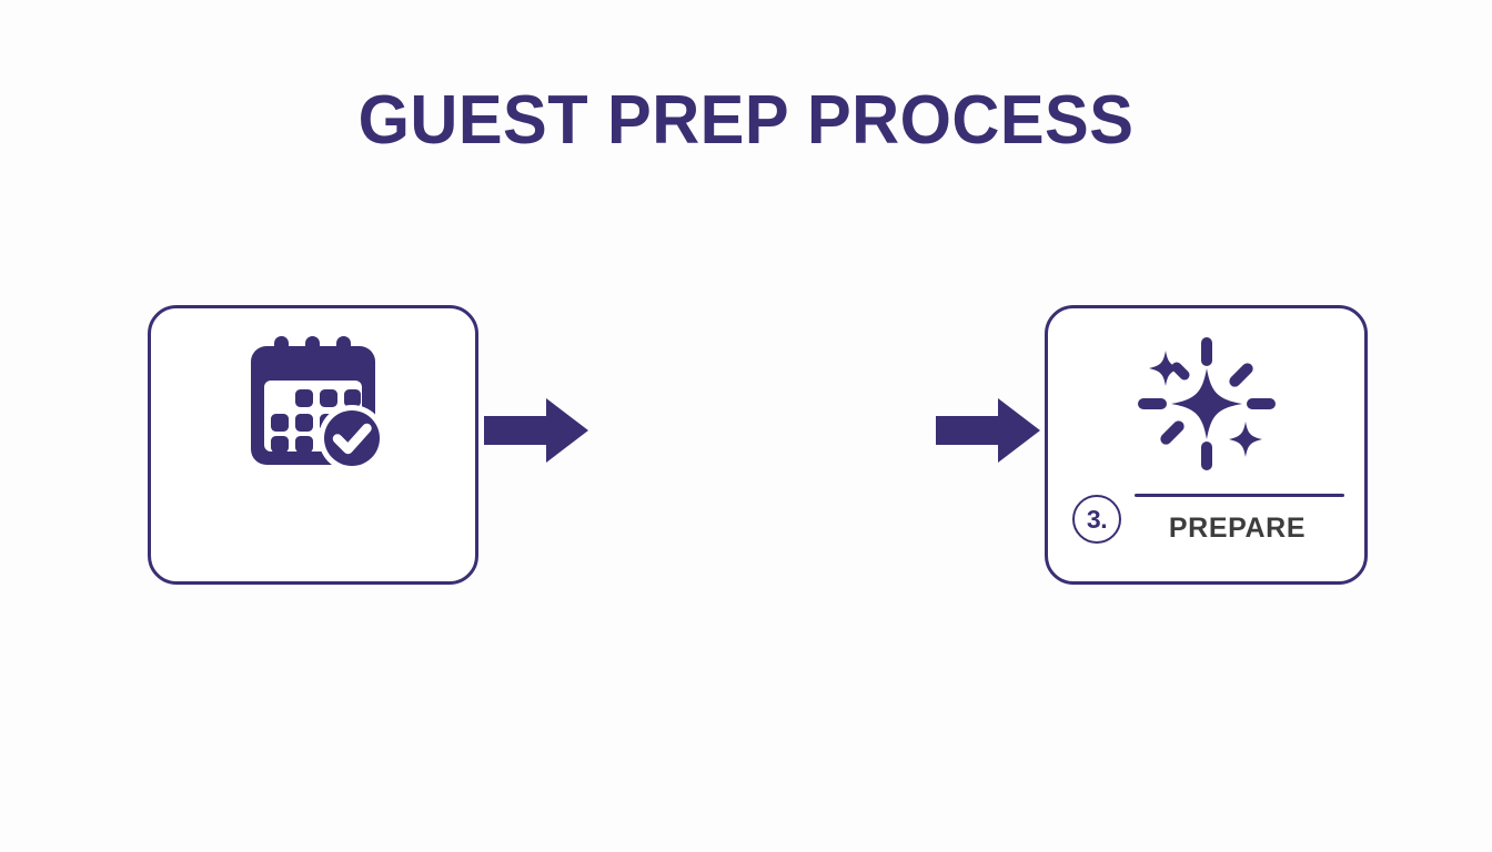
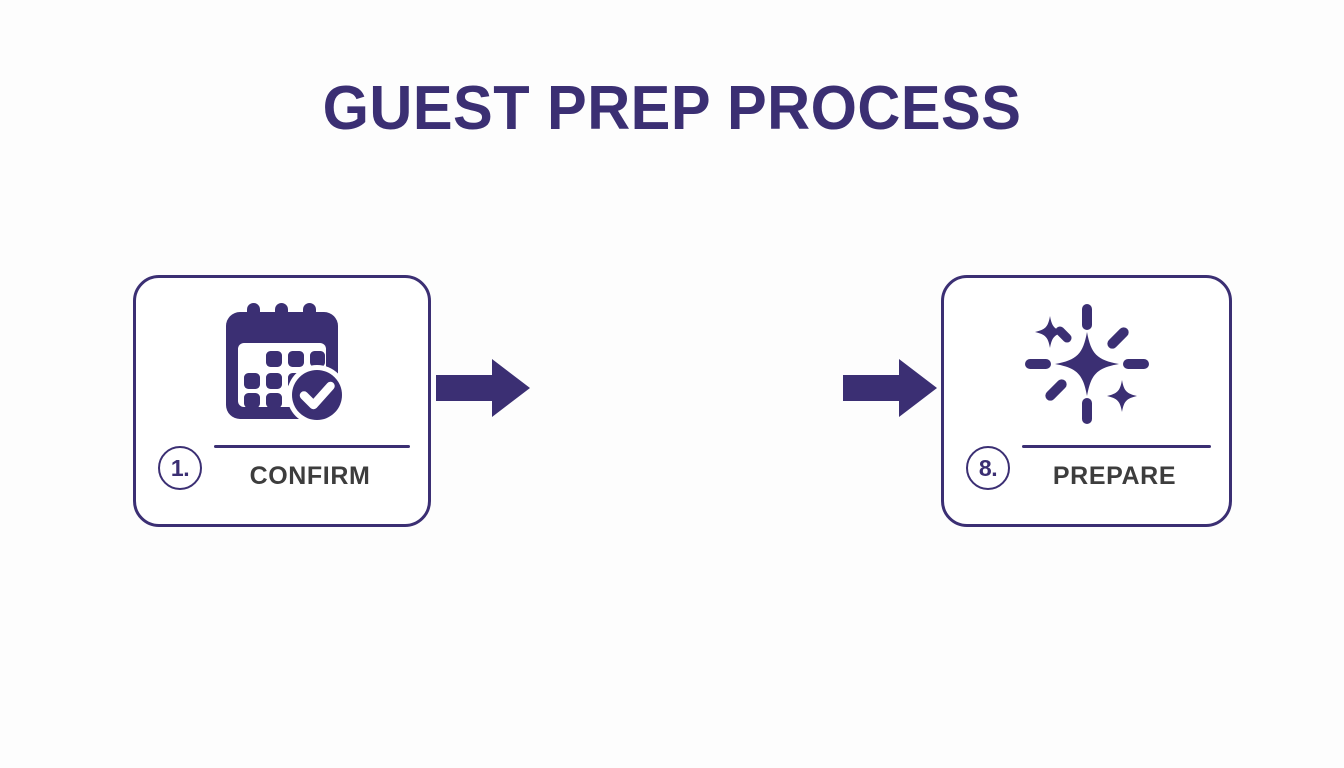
  GUEST PREP PROCESS
+ 1.
+ CONFIRM
- 3.
+ 8.
  PREPARE
